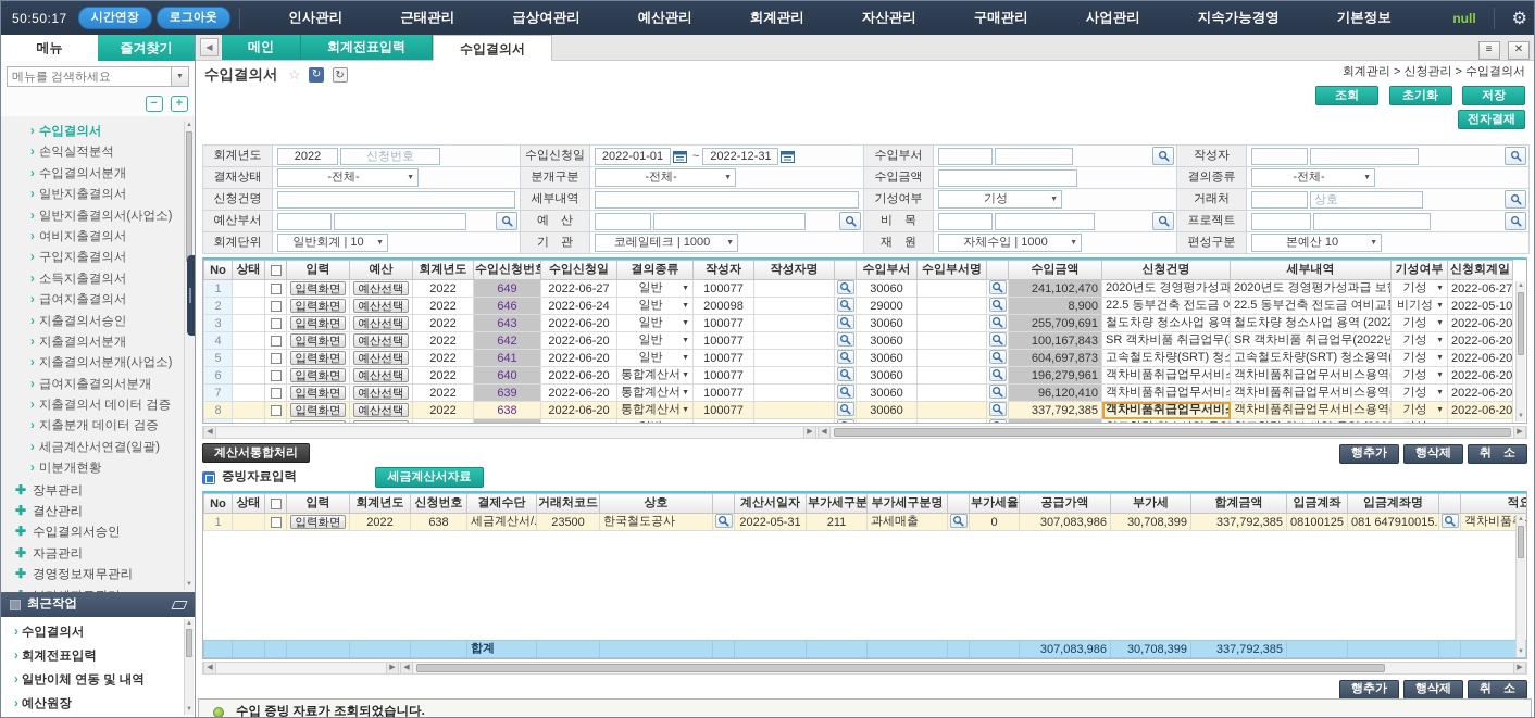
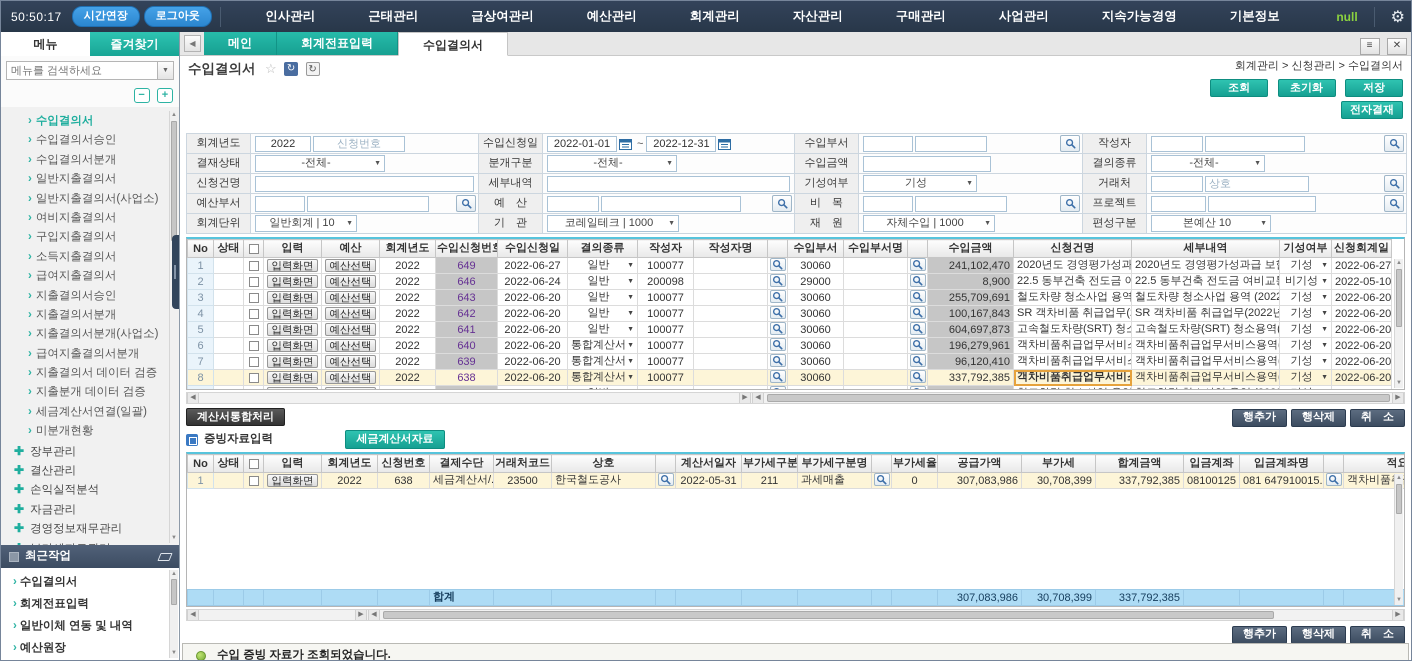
  50:50:17
  시간연장
  로그아웃
  인사관리
  근태관리
  급상여관리
  예산관리
  회계관리
  자산관리
  구매관리
  사업관리
  지속가능경영
  기본정보
  null
  ⚙
  메뉴
  즐겨찾기
  메뉴를 검색하세요
  − +
  › 수입결의서
- › 손익실적분석
+ › 수입결의서승인
  › 수입결의서분개
  › 일반지출결의서
  › 일반지출결의서(사업소)
  › 여비지출결의서
  › 구입지출결의서
  › 소득지출결의서
  › 급여지출결의서
  › 지출결의서승인
  › 지출결의서분개
  › 지출결의서분개(사업소)
  › 급여지출결의서분개
  › 지출결의서 데이터 검증
  › 지출분개 데이터 검증
  › 세금계산서연결(일괄)
  › 미분개현황
  ✚ 장부관리
  ✚ 결산관리
- ✚ 수입결의서승인
+ ✚ 손익실적분석
  ✚ 자금관리
  ✚ 경영정보재무관리
  최근작업
  › 수입결의서
  › 회계전표입력
  › 일반이체 연동 및 내역
  › 예산원장
  ◀
  메인
  회계전표입력
  수입결의서
  ≡ ✕
  수입결의서 ☆ ↻ ↻
  회계관리 > 신청관리 > 수입결의서
  조회 초기화 저장
  전자결재
  회계년도	2022 신청번호	수입신청일	2022-01-01 ~ 2022-12-31	수입부서		작성자
  결재상태	-전체-	분개구분	-전체-	수입금액		결의종류	-전체-
  신청건명		세부내역		기성여부	기성	거래처	상호
  예산부서		예 산		비 목		프로젝트
  회계단위	일반회계 | 10	기 관	코레일테크 | 1000	재 원	자체수입 | 1000	편성구분	본예산 10
  No	상태		입력	예산	회계년도	수입신청번	수입신청일	결의종류	작성자	작성자명		수입부서	수입부서명		수입금액	신청건명	세부내역	기성여부	신청회계일
  1			입력화면	예산선택	2022	649	2022-06-27	일반	100077			30060			241,102,470	2020년도 경영평가성과	2020년도 경영평가성과급 보	기성	2022-06-27
  2			입력화면	예산선택	2022	646	2022-06-24	일반	200098			29000			8,900	22.5 동부건축 전도금 여	22.5 동부건축 전도금 여비교	비기성	2022-05-10
  3			입력화면	예산선택	2022	643	2022-06-20	일반	100077			30060			255,709,691	철도차량 청소사업 용역	철도차량 청소사업 용역 (202	기성	2022-06-20
  4			입력화면	예산선택	2022	642	2022-06-20	일반	100077			30060			100,167,843	SR 객차비품 취급업무(	SR 객차비품 취급업무(2022년	기성	2022-06-20
  5			입력화면	예산선택	2022	641	2022-06-20	일반	100077			30060			604,697,873	고속철도차량(SRT) 청	고속철도차량(SRT) 청소용역	기성	2022-06-20
  6			입력화면	예산선택	2022	640	2022-06-20	통합계산서	100077			30060			196,279,961	객차비품취급업무서비	객차비품취급업무서비스용역	기성	2022-06-20
  7			입력화면	예산선택	2022	639	2022-06-20	통합계산서	100077			30060			96,120,410	객차비품취급업무서비	객차비품취급업무서비스용역	기성	2022-06-20
  8			입력화면	예산선택	2022	638	2022-06-20	통합계산서	100077			30060			337,792,385	객차비품취급업무서비	객차비품취급업무서비스용역	기성	2022-06-20
  계산서통합처리
  행추가 행삭제 취 소
  증빙자료입력
  세금계산서자료
  No	상태		입력	회계년도	신청번호	결제수단	거래처코드	상호		계산서일자	부가세구분	부가세구분명		부가세율	공급가액	부가세	합계금액	입금계좌	입금계좌명		적요
  1			입력화면	2022	638	세금계산서/.	23500	한국철도공사		2022-05-31	211	과세매출		0	307,083,986	30,708,399	337,792,385	08100125	081 647910015.		객차비품
  						합계									307,083,986	30,708,399	337,792,385
  행추가 행삭제 취 소
  수입 증빙 자료가 조회되었습니다.
